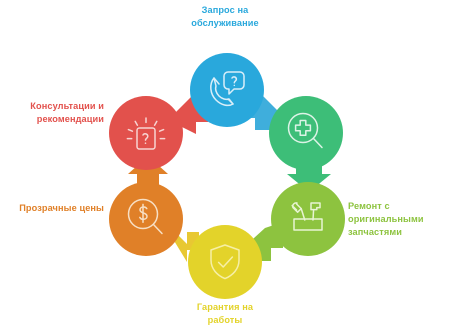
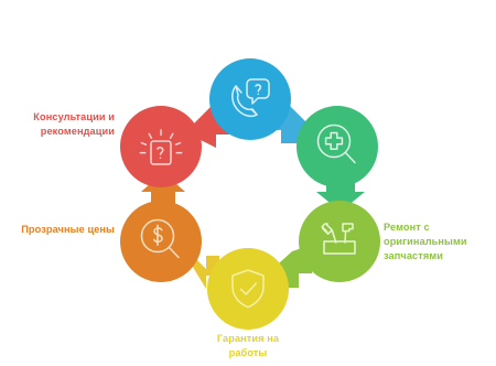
- Запрос на
- обслуживание
  Ремонт с
  оригинальными
  запчастями
  Гарантия на
  работы
  Прозрачные цены
  Консультации и
  рекомендации
